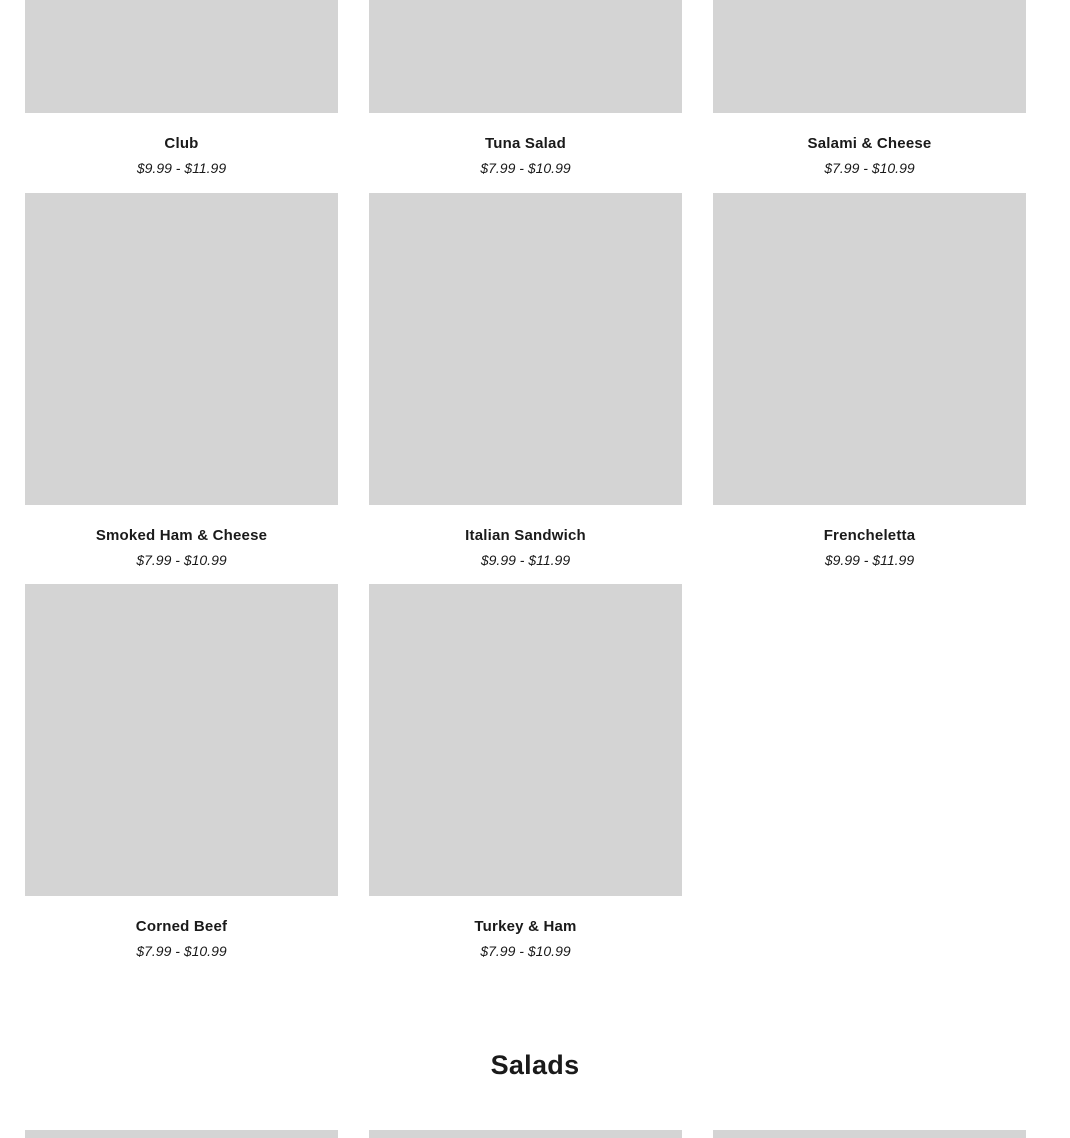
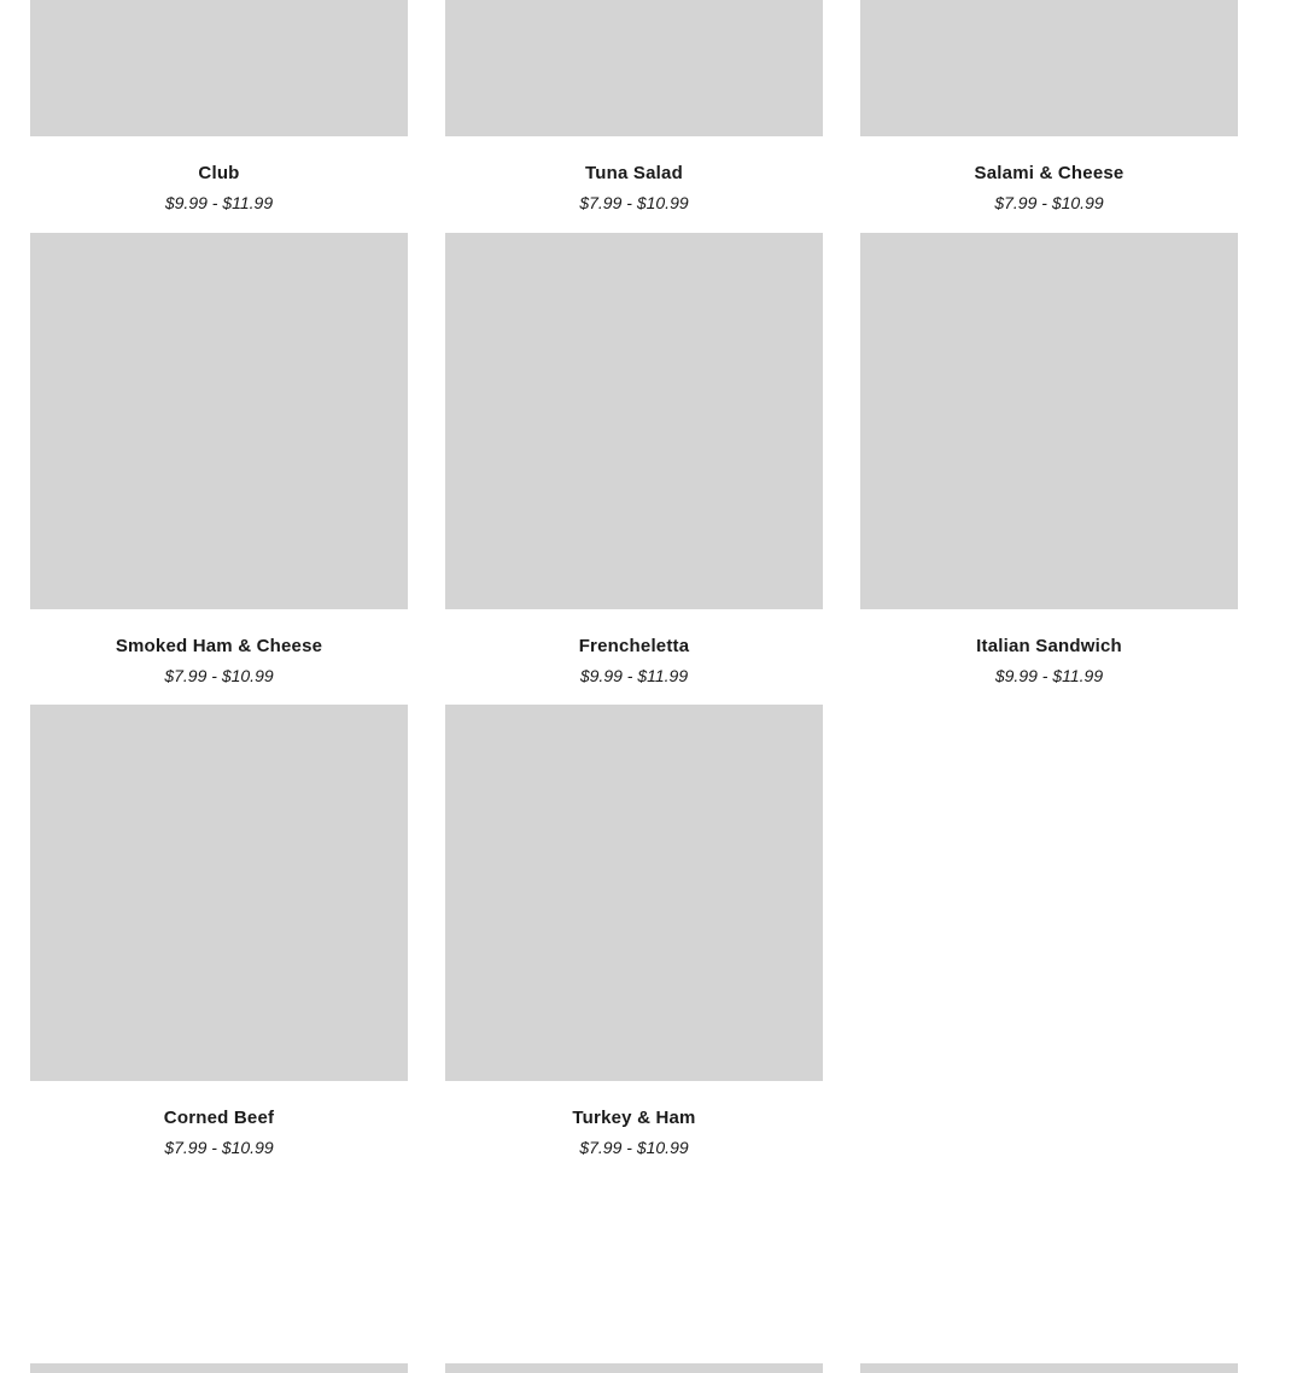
  Club
  $9.99 - $11.99
  Tuna Salad
  $7.99 - $10.99
  Salami & Cheese
  $7.99 - $10.99
  Smoked Ham & Cheese
  $7.99 - $10.99
- Italian Sandwich
+ Frencheletta
  $9.99 - $11.99
- Frencheletta
+ Italian Sandwich
  $9.99 - $11.99
  Corned Beef
  $7.99 - $10.99
  Turkey & Ham
  $7.99 - $10.99
- Salads
